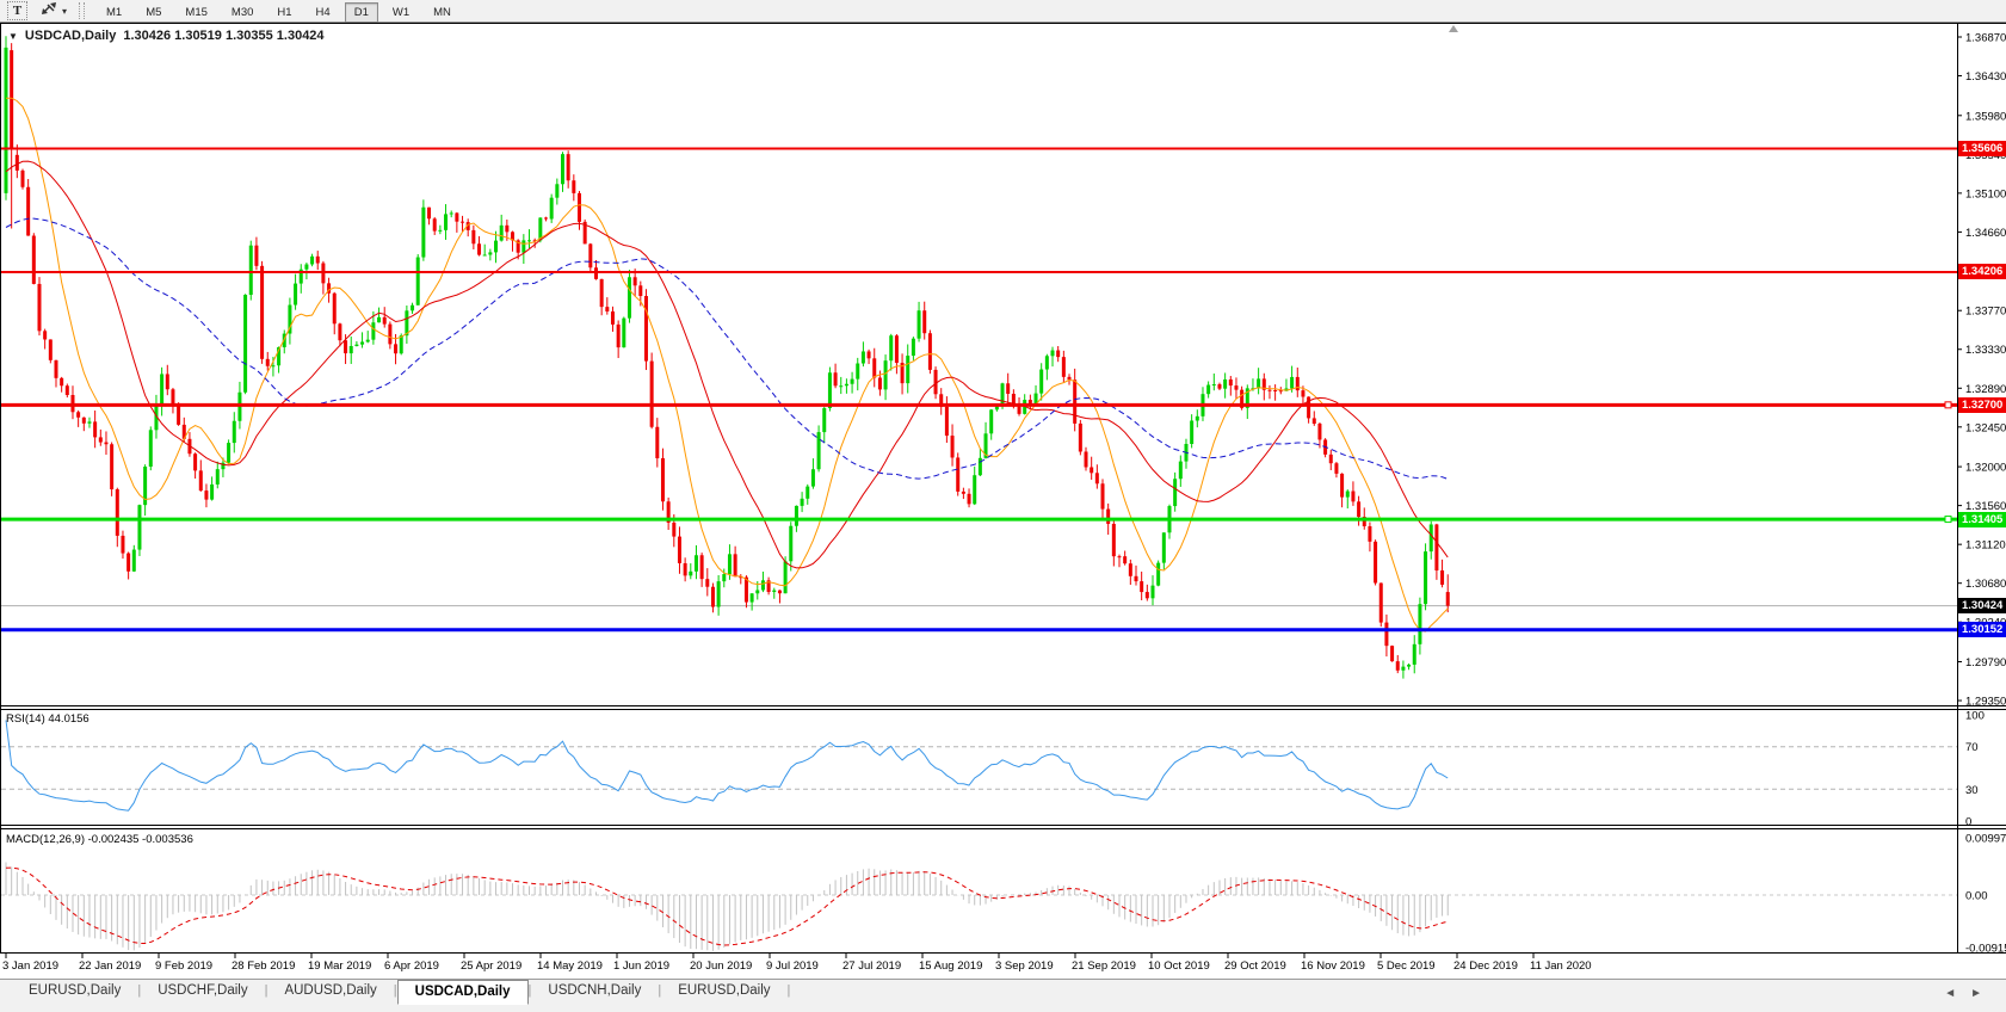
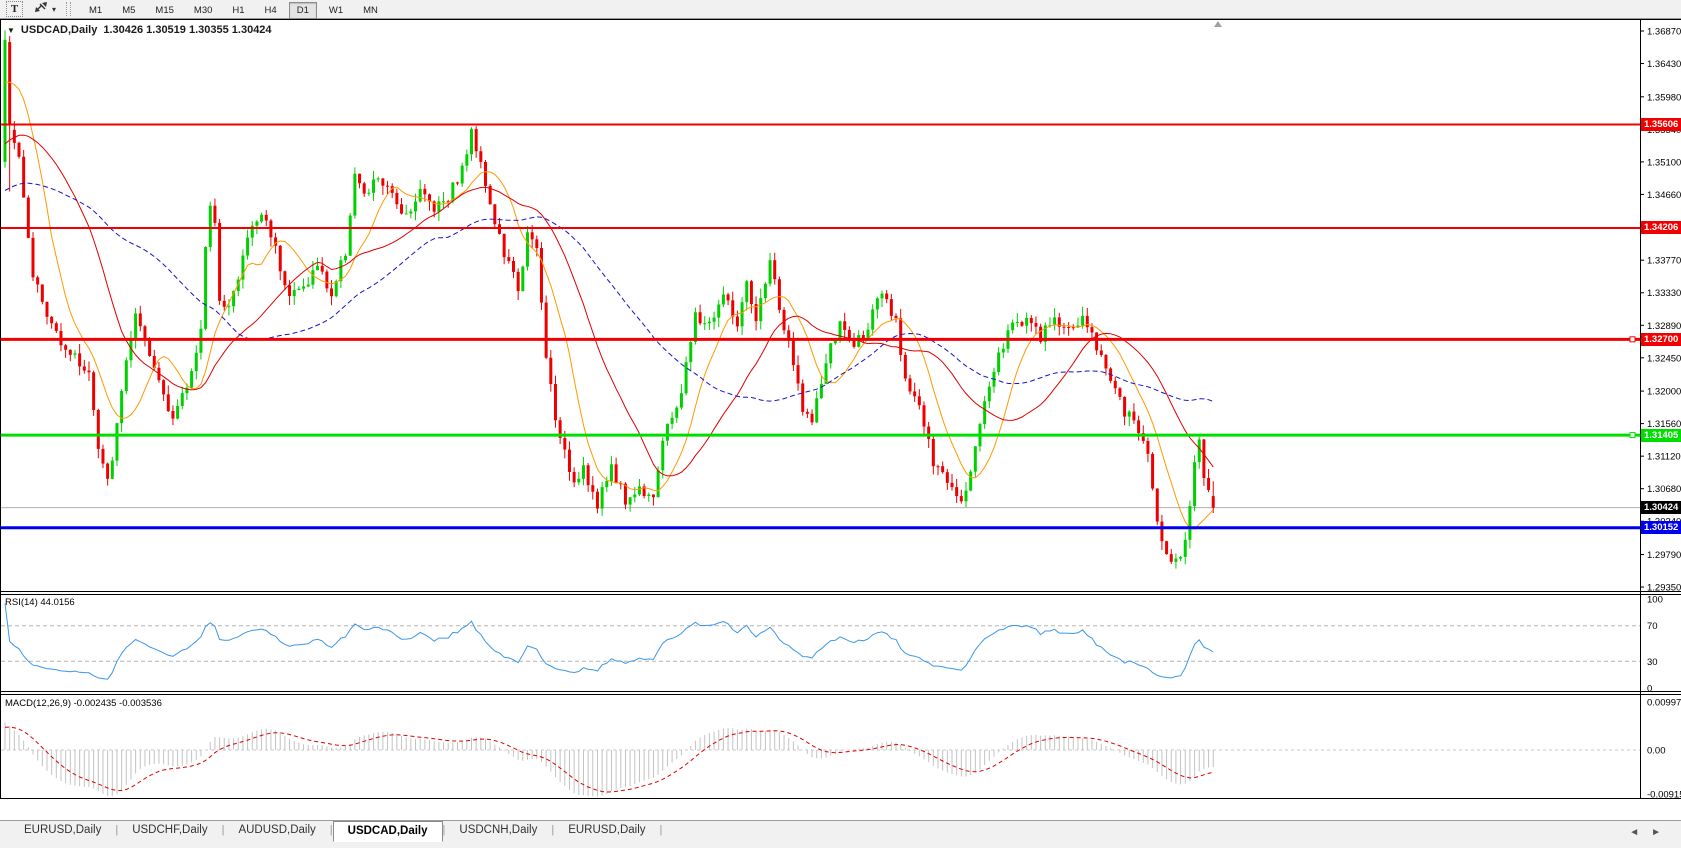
  T
  ▾
  M1 M5 M15 M30 H1 H4 D1 W1 MN
  1.36870
  1.36430
  1.35980
  1.35100
  1.34660
  1.33770
  1.33330
  1.32890
  1.32450
  1.32000
  1.31560
  1.31120
  1.30680
  1.29790
  1.29350
  100
  70
  30
  0
  0.00997
  0.00
  -0.0091
- 3 Jan 2019
- 22 Jan 2019
- 9 Feb 2019
- 28 Feb 2019
- 19 Mar 2019
- 6 Apr 2019
- 25 Apr 2019
- 14 May 2019
- 1 Jun 2019
- 20 Jun 2019
- 9 Jul 2019
- 27 Jul 2019
- 15 Aug 2019
- 3 Sep 2019
- 21 Sep 2019
- 10 Oct 2019
- 29 Oct 2019
- 16 Nov 2019
- 5 Dec 2019
- 24 Dec 2019
- 11 Jan 2020
  ▼
  USDCAD,Daily
  1.30426 1.30519 1.30355 1.30424
  RSI(14) 44.0156
  MACD(12,26,9) -0.002435 -0.003536
  1.35606
  1.34206
  1.32700
  1.31405
  1.30152
  1.30424
  EURUSD,Daily
  |
  USDCHF,Daily
  |
  AUDUSD,Daily
  |
  USDCAD,Daily
  |
  USDCNH,Daily
  |
  EURUSD,Daily
  |
  ◄►
